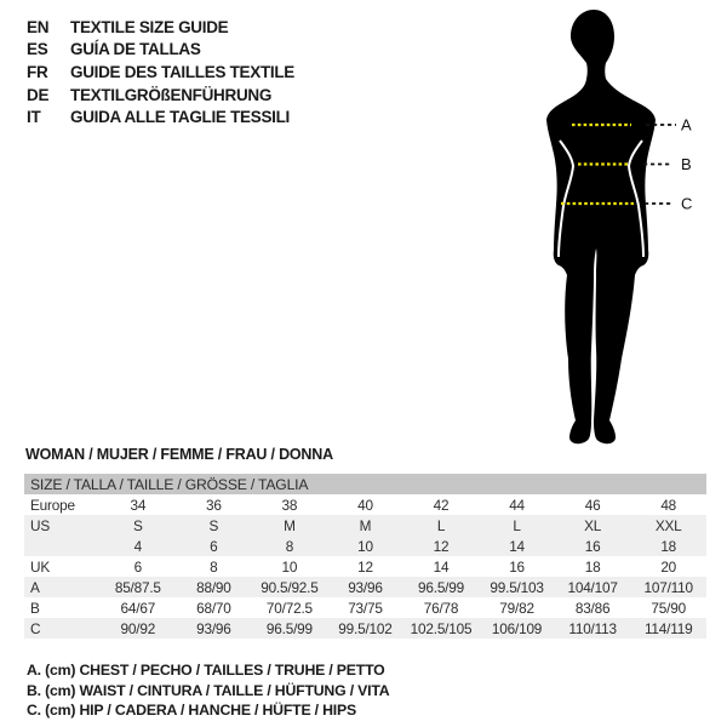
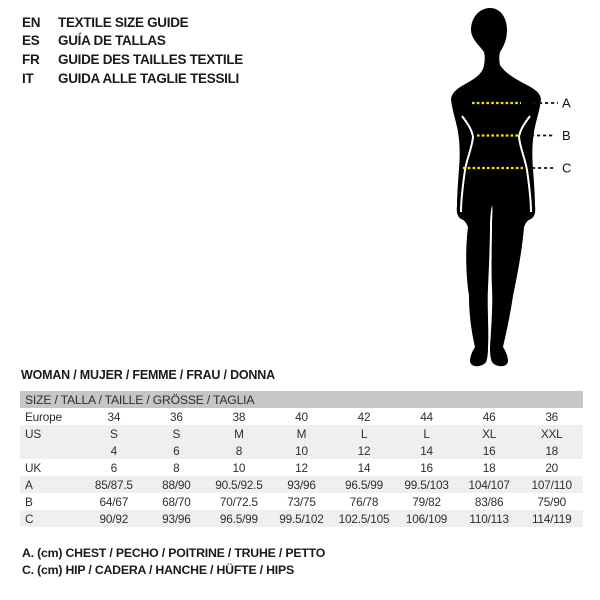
  EN
  TEXTILE SIZE GUIDE
  ES
  GUÍA DE TALLAS
  FR
  GUIDE DES TAILLES TEXTILE
- DE
- TEXTILGRÖßENFÜHRUNG
  IT
  GUIDA ALLE TAGLIE TESSILI
  A
  B
  C
  WOMAN / MUJER / FEMME / FRAU / DONNA
  SIZE / TALLA / TAILLE / GRÖSSE / TAGLIA
- Europe	34	36	38	40	42	44	46	48
+ Europe	34	36	38	40	42	44	46	36
  US	S	S	M	M	L	L	XL	XXL
  	4	6	8	10	12	14	16	18
  UK	6	8	10	12	14	16	18	20
  A	85/87.5	88/90	90.5/92.5	93/96	96.5/99	99.5/103	104/107	107/110
  B	64/67	68/70	70/72.5	73/75	76/78	79/82	83/86	75/90
  C	90/92	93/96	96.5/99	99.5/102	102.5/105	106/109	110/113	114/119
- A. (cm) CHEST / PECHO / TAILLES / TRUHE / PETTO
+ A. (cm) CHEST / PECHO / POITRINE / TRUHE / PETTO
- B. (cm) WAIST / CINTURA / TAILLE / HÜFTUNG / VITA
  C. (cm) HIP / CADERA / HANCHE / HÜFTE / HIPS
